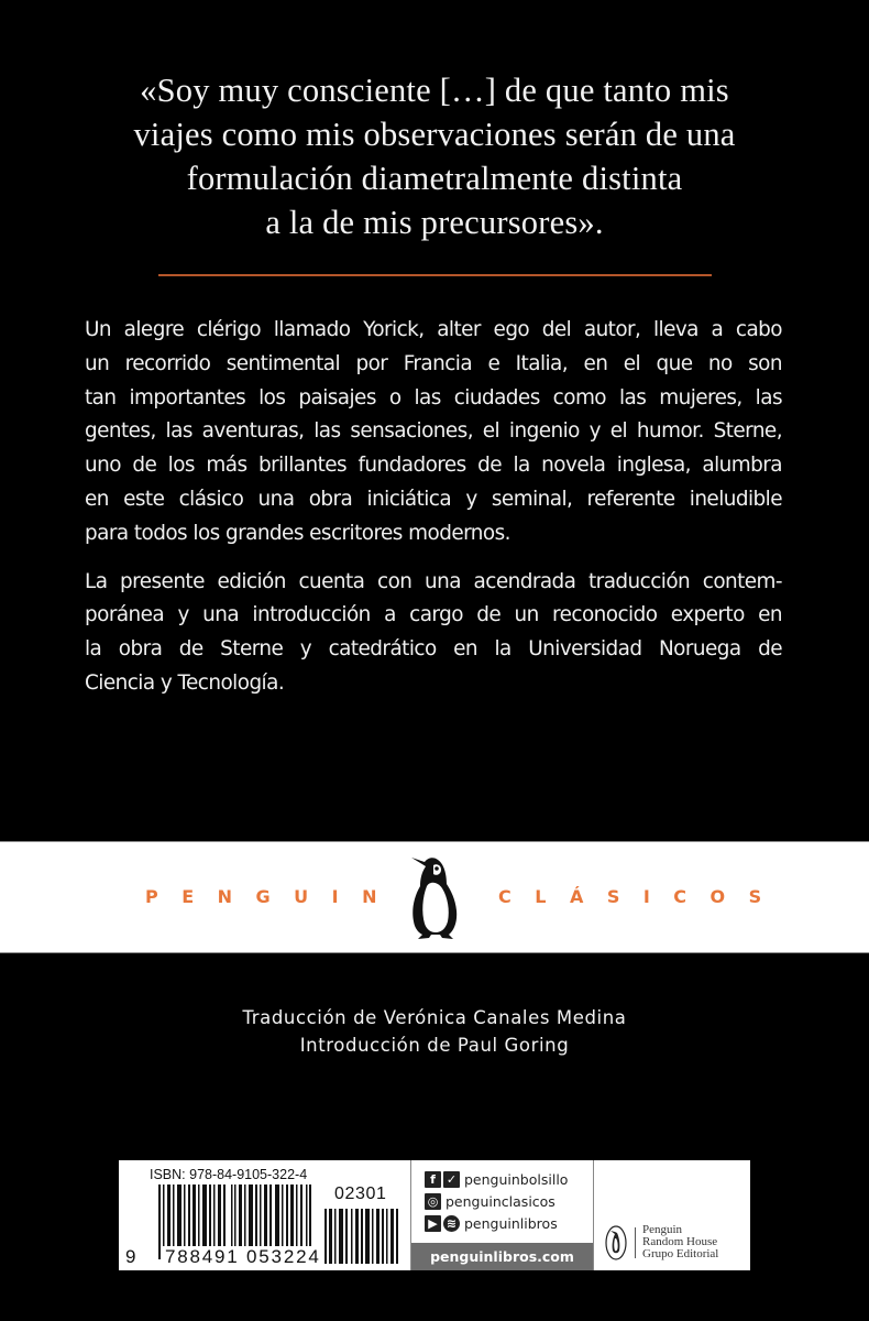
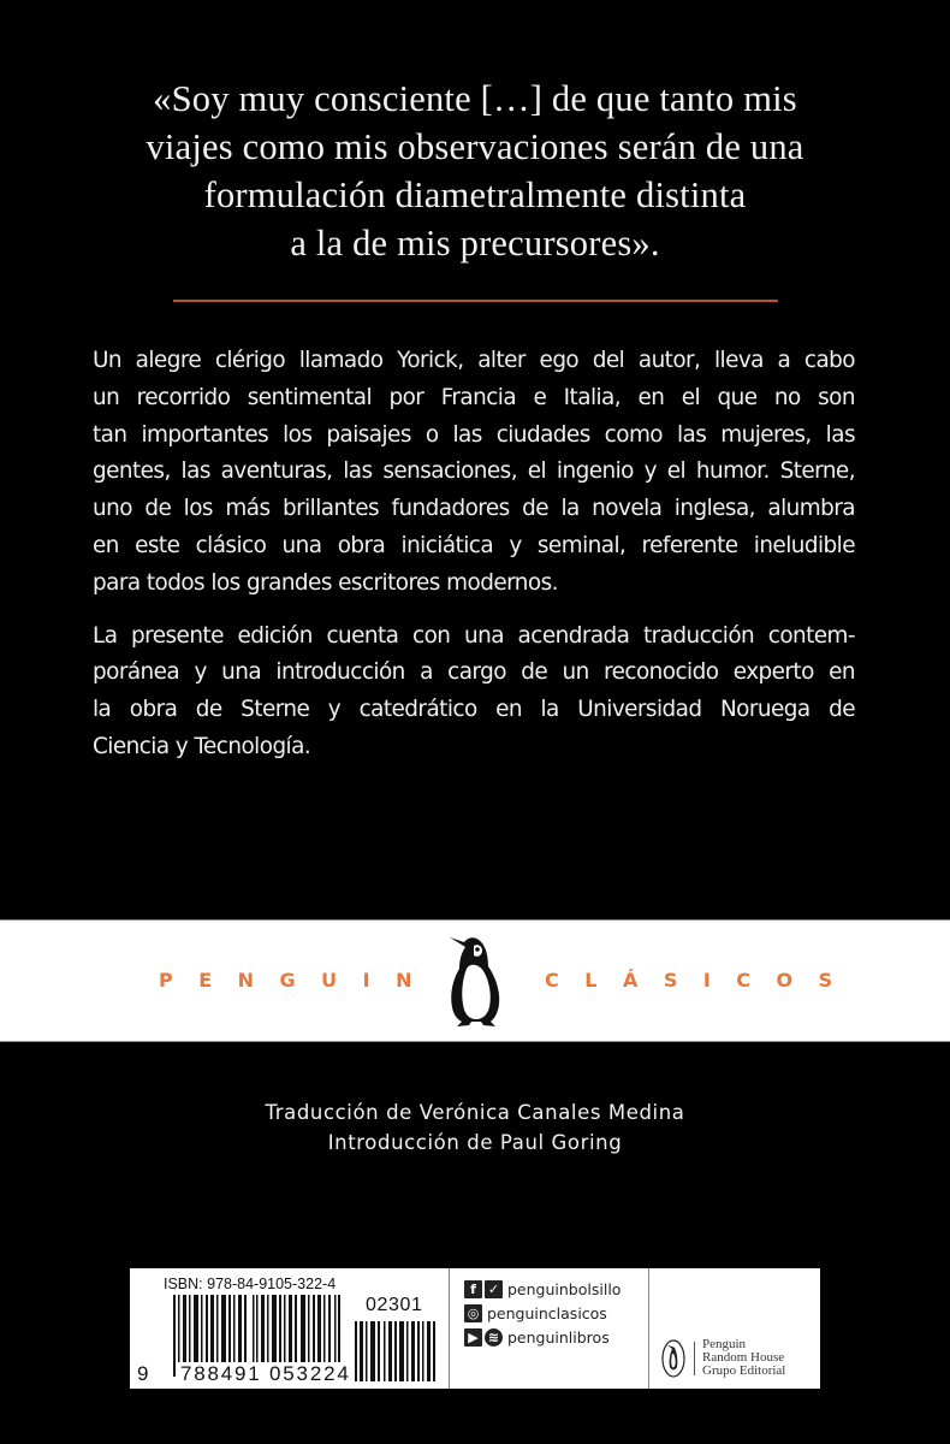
  «Soy muy consciente […] de que tanto mis
  viajes como mis observaciones serán de una
  formulación diametralmente distinta
  a la de mis precursores».
  Un alegre clérigo llamado Yorick, alter ego del autor, lleva a cabo
  un recorrido sentimental por Francia e Italia, en el que no son
  tan importantes los paisajes o las ciudades como las mujeres, las
  gentes, las aventuras, las sensaciones, el ingenio y el humor. Sterne,
  uno de los más brillantes fundadores de la novela inglesa, alumbra
  en este clásico una obra iniciática y seminal, referente ineludible
  para todos los grandes escritores modernos.
  La presente edición cuenta con una acendrada traducción contem-
  poránea y una introducción a cargo de un reconocido experto en
  la obra de Sterne y catedrático en la Universidad Noruega de
  Ciencia y Tecnología.
  PENGUIN
  CLÁSICOS
  Traducción de Verónica Canales Medina
  Introducción de Paul Goring
  ISBN: 978-84-9105-322-4
  9
  788491 053224
  02301
  f
  ✓
  penguinbolsillo
  ◎
  penguinclasicos
  ▶
  ≋
  penguinlibros
- penguinlibros.com
  Penguin
  Random House
  Grupo Editorial
